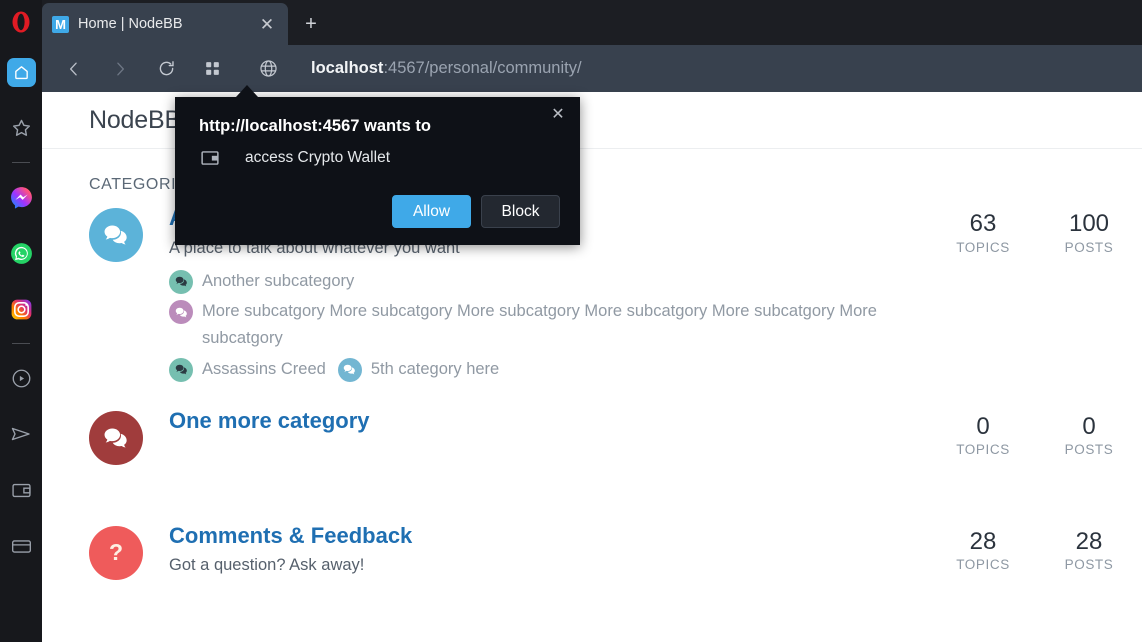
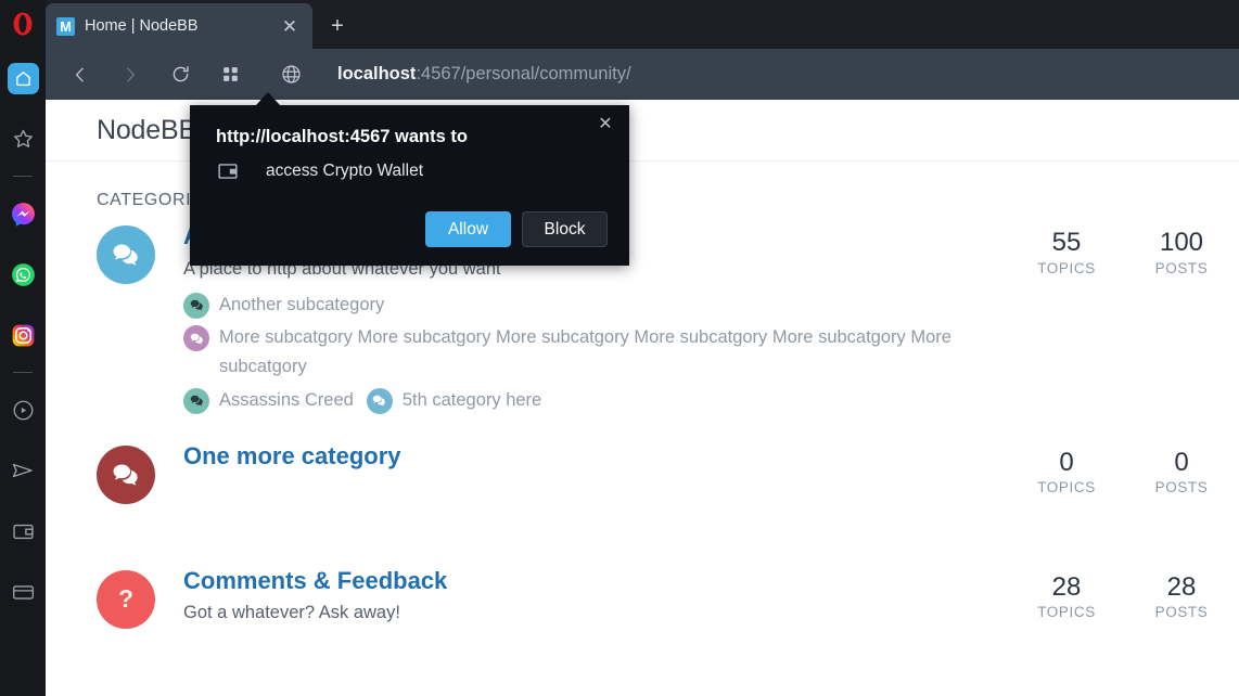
  M
  Home | NodeBB
  ✕
  +
  localhost:4567/personal/community/
  NodeBB
  CATEGORI
- A place to talk about whatever you want
+ A place to http about whatever you want
  Another subcategory
  More subcatgory More subcatgory More subcatgory More subcatgory More subcatgory More subcatgory
  Assassins Creed
  5th category here
- 63
+ 55
  TOPICS
  100
  POSTS
  One more category
  0
  TOPICS
  0
  POSTS
  ?
  Comments & Feedback
- Got a question? Ask away!
+ Got a whatever? Ask away!
  28
  TOPICS
  28
  POSTS
  ✕
  http://localhost:4567 wants to
  access Crypto Wallet
  Allow
  Block
